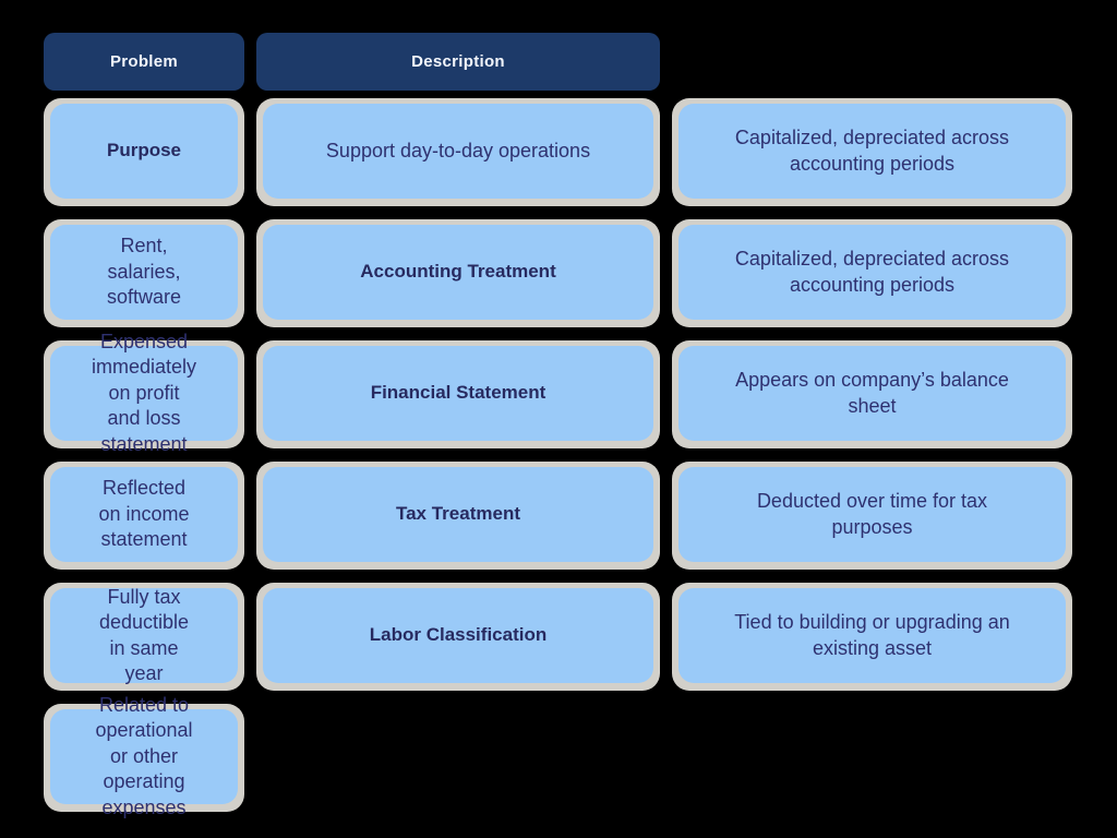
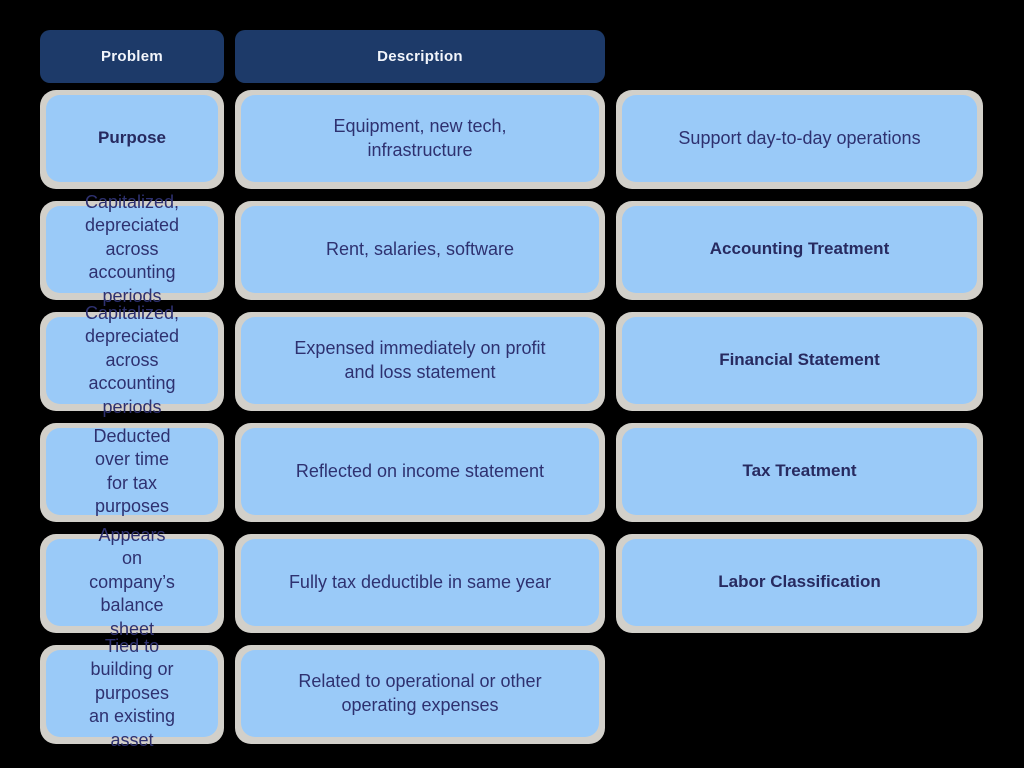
  Problem
  Description
  Purpose
+ Equipment, new tech, infrastructure
  Support day-to-day operations
  Capitalized, depreciated across accounting periods
  Rent, salaries, software
  Accounting Treatment
  Capitalized, depreciated across accounting periods
  Expensed immediately on profit and loss statement
  Financial Statement
- Appears on company’s balance sheet
+ Deducted over time for tax purposes
  Reflected on income statement
  Tax Treatment
- Deducted over time for tax purposes
+ Appears on company’s balance sheet
  Fully tax deductible in same year
  Labor Classification
- Tied to building or upgrading an existing asset
+ Tied to building or purposes an existing asset
  Related to operational or other operating expenses
